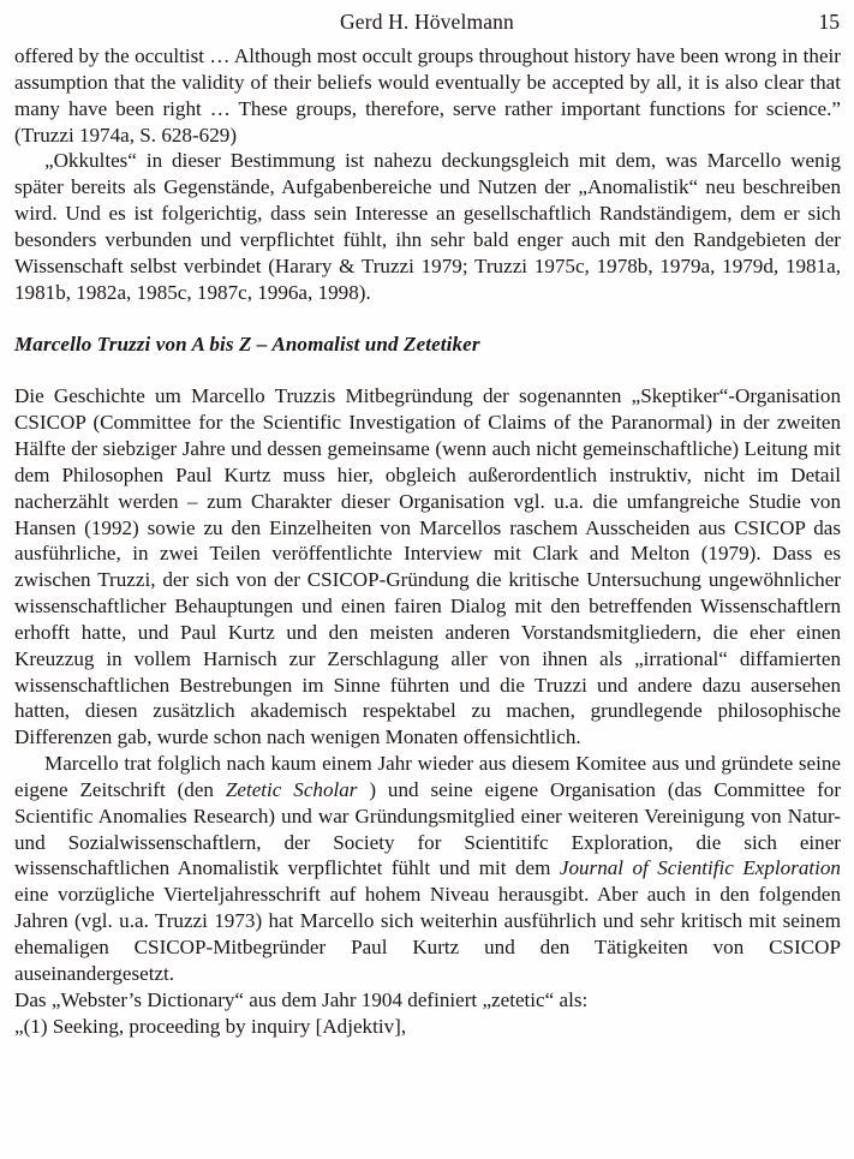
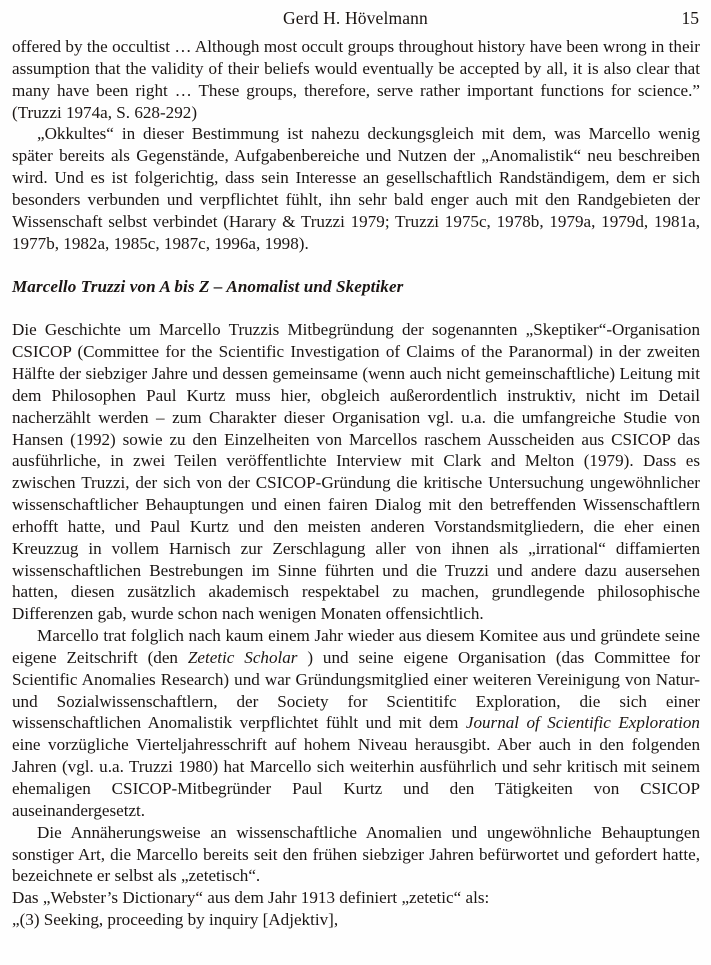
  Gerd H. Hövelmann
  15
- offered by the occultist … Although most occult groups throughout history have been wrong in their assumption that the validity of their beliefs would eventually be accepted by all, it is also clear that many have been right … These groups, therefore, serve rather important functions for science.” (Truzzi 1974a, S. 628-629)
+ offered by the occultist … Although most occult groups throughout history have been wrong in their assumption that the validity of their beliefs would eventually be accepted by all, it is also clear that many have been right … These groups, therefore, serve rather important functions for science.” (Truzzi 1974a, S. 628-292)
- „Okkultes“ in dieser Bestimmung ist nahezu deckungsgleich mit dem, was Marcello wenig später bereits als Gegenstände, Aufgabenbereiche und Nutzen der „Anomalistik“ neu beschreiben wird. Und es ist folgerichtig, dass sein Interesse an gesellschaftlich Randständigem, dem er sich besonders verbunden und verpflichtet fühlt, ihn sehr bald enger auch mit den Randgebieten der Wissenschaft selbst verbindet (Harary & Truzzi 1979; Truzzi 1975c, 1978b, 1979a, 1979d, 1981a, 1981b, 1982a, 1985c, 1987c, 1996a, 1998).
+ „Okkultes“ in dieser Bestimmung ist nahezu deckungsgleich mit dem, was Marcello wenig später bereits als Gegenstände, Aufgabenbereiche und Nutzen der „Anomalistik“ neu beschreiben wird. Und es ist folgerichtig, dass sein Interesse an gesellschaftlich Randständigem, dem er sich besonders verbunden und verpflichtet fühlt, ihn sehr bald enger auch mit den Randgebieten der Wissenschaft selbst verbindet (Harary & Truzzi 1979; Truzzi 1975c, 1978b, 1979a, 1979d, 1981a, 1977b, 1982a, 1985c, 1987c, 1996a, 1998).
- Marcello Truzzi von A bis Z – Anomalist und Zetetiker
+ Marcello Truzzi von A bis Z – Anomalist und Skeptiker
  Die Geschichte um Marcello Truzzis Mitbegründung der sogenannten „Skeptiker“-Organisation CSICOP (Committee for the Scientific Investigation of Claims of the Paranormal) in der zweiten Hälfte der siebziger Jahre und dessen gemeinsame (wenn auch nicht gemeinschaftliche) Leitung mit dem Philosophen Paul Kurtz muss hier, obgleich außerordentlich instruktiv, nicht im Detail nacherzählt werden – zum Charakter dieser Organisation vgl. u.a. die umfangreiche Studie von Hansen (1992) sowie zu den Einzelheiten von Marcellos raschem Ausscheiden aus CSICOP das ausführliche, in zwei Teilen veröffentlichte Interview mit Clark and Melton (1979). Dass es zwischen Truzzi, der sich von der CSICOP-Gründung die kritische Untersuchung ungewöhnlicher wissenschaftlicher Behauptungen und einen fairen Dialog mit den betreffenden Wissenschaftlern erhofft hatte, und Paul Kurtz und den meisten anderen Vorstandsmitgliedern, die eher einen Kreuzzug in vollem Harnisch zur Zerschlagung aller von ihnen als „irrational“ diffamierten wissenschaftlichen Bestrebungen im Sinne führten und die Truzzi und andere dazu ausersehen hatten, diesen zusätzlich akademisch respektabel zu machen, grundlegende philosophische Differenzen gab, wurde schon nach wenigen Monaten offensichtlich.
- Marcello trat folglich nach kaum einem Jahr wieder aus diesem Komitee aus und gründete seine eigene Zeitschrift (den Zetetic Scholar ) und seine eigene Organisation (das Committee for Scientific Anomalies Research) und war Gründungsmitglied einer weiteren Vereinigung von Natur- und Sozialwissenschaftlern, der Society for Scientitifc Exploration, die sich einer wissenschaftlichen Anomalistik verpflichtet fühlt und mit dem Journal of Scientific Exploration eine vorzügliche Vierteljahresschrift auf hohem Niveau herausgibt. Aber auch in den folgenden Jahren (vgl. u.a. Truzzi 1973) hat Marcello sich weiterhin ausführlich und sehr kritisch mit seinem ehemaligen CSICOP-Mitbegründer Paul Kurtz und den Tätigkeiten von CSICOP auseinandergesetzt.
+ Marcello trat folglich nach kaum einem Jahr wieder aus diesem Komitee aus und gründete seine eigene Zeitschrift (den Zetetic Scholar ) und seine eigene Organisation (das Committee for Scientific Anomalies Research) und war Gründungsmitglied einer weiteren Vereinigung von Natur- und Sozialwissenschaftlern, der Society for Scientitifc Exploration, die sich einer wissenschaftlichen Anomalistik verpflichtet fühlt und mit dem Journal of Scientific Exploration eine vorzügliche Vierteljahresschrift auf hohem Niveau herausgibt. Aber auch in den folgenden Jahren (vgl. u.a. Truzzi 1980) hat Marcello sich weiterhin ausführlich und sehr kritisch mit seinem ehemaligen CSICOP-Mitbegründer Paul Kurtz und den Tätigkeiten von CSICOP auseinandergesetzt.
+ Die Annäherungsweise an wissenschaftliche Anomalien und ungewöhnliche Behauptungen sonstiger Art, die Marcello bereits seit den frühen siebziger Jahren befürwortet und gefordert hatte, bezeichnete er selbst als „zetetisch“.
- Das „Webster’s Dictionary“ aus dem Jahr 1904 definiert „zetetic“ als:
+ Das „Webster’s Dictionary“ aus dem Jahr 1913 definiert „zetetic“ als:
- „(1) Seeking, proceeding by inquiry [Adjektiv],
+ „(3) Seeking, proceeding by inquiry [Adjektiv],
